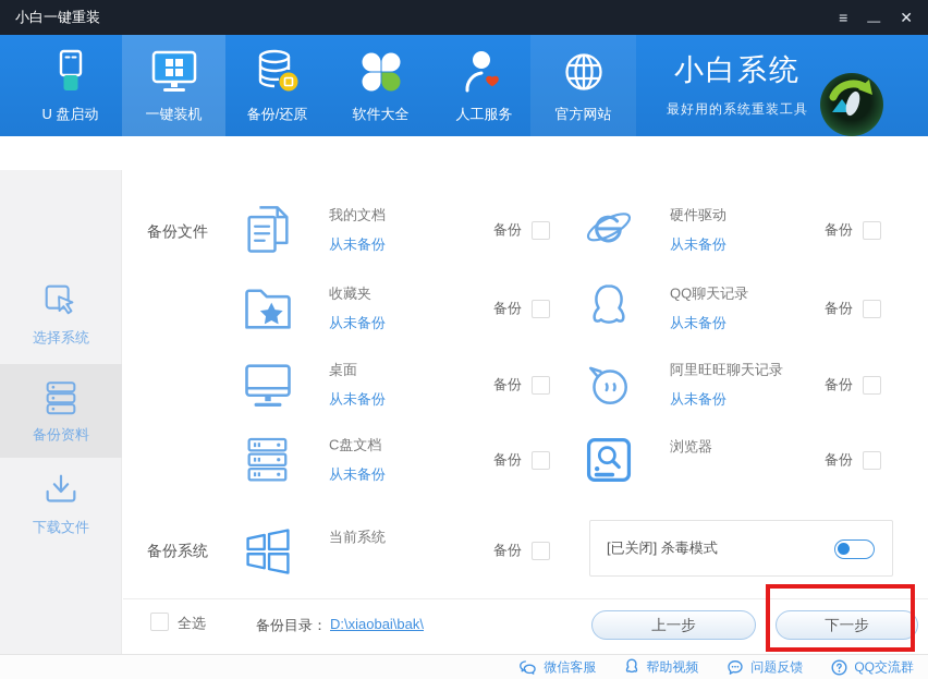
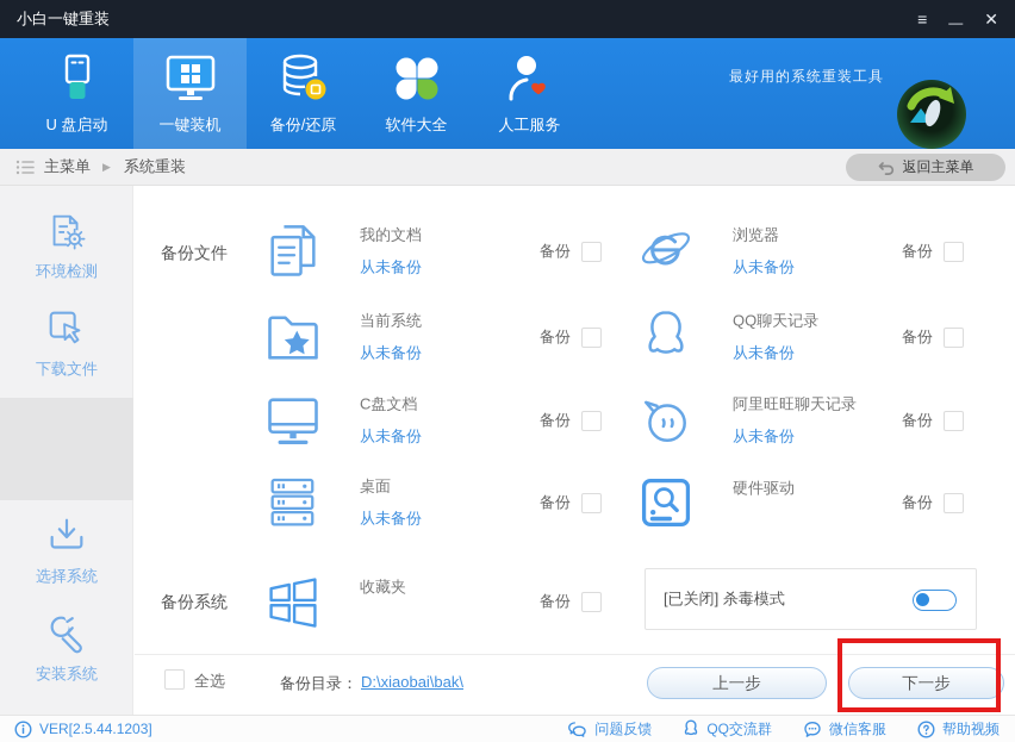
  小白一键重装
  ≡
  —
  ✕
  U 盘启动
  一键装机
  备份/还原
  软件大全
  人工服务
- 官方网站
- 小白系统
  最好用的系统重装工具
+ 主菜单
+ ▶
+ 系统重装
+ 返回主菜单
+ 环境检测
- 选择系统
+ 下载文件
- 备份资料
- 下载文件
+ 选择系统
+ 安装系统
  备份文件
  备份系统
  我的文档
  从未备份
  备份
- 收藏夹
+ 当前系统
  从未备份
  备份
- 桌面
+ C盘文档
  从未备份
  备份
- C盘文档
+ 桌面
  从未备份
  备份
- 当前系统
+ 收藏夹
  备份
- 硬件驱动
+ 浏览器
  从未备份
  备份
  QQ聊天记录
  从未备份
  备份
  阿里旺旺聊天记录
  从未备份
  备份
- 浏览器
+ 硬件驱动
  备份
  [已关闭] 杀毒模式
  全选
  备份目录：
  D:\xiaobai\bak\
  上一步
  下一步
+ VER[2.5.44.1203]
- 微信客服
+ 问题反馈
- 帮助视频
+ QQ交流群
- 问题反馈
+ 微信客服
- QQ交流群
+ 帮助视频
